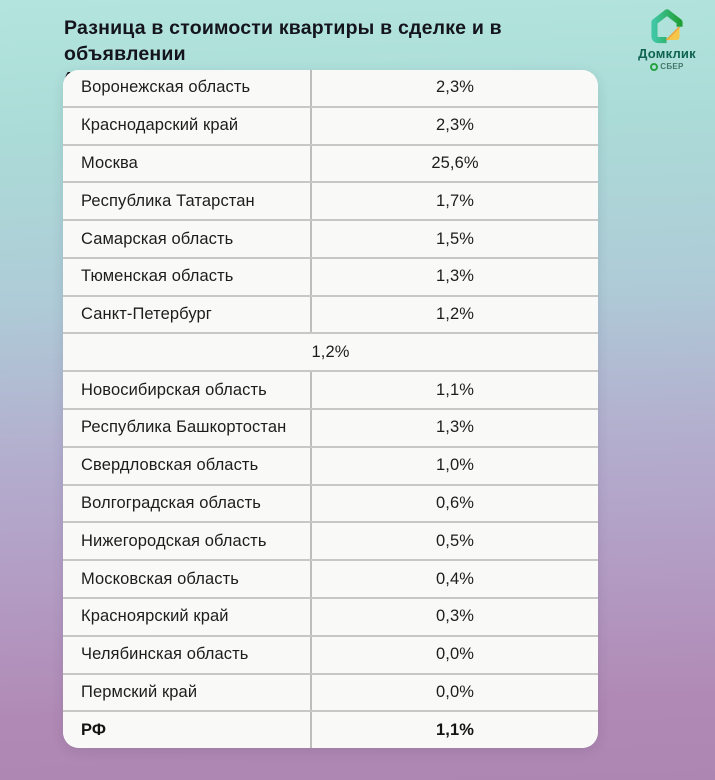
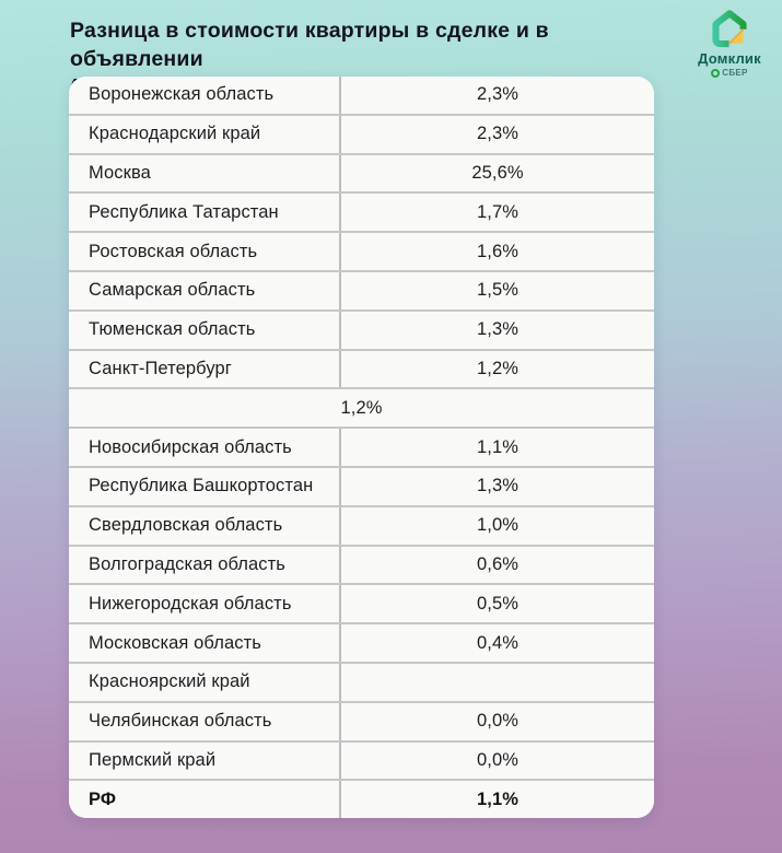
  Разница в стоимости квартиры в сделке и в объявлении
  Домклик
  СБЕР
  Воронежская область
  2,3%
  Краснодарский край
  2,3%
  Москва
  25,6%
  Республика Татарстан
  1,7%
+ Ростовская область
+ 1,6%
  Самарская область
  1,5%
  Тюменская область
  1,3%
  Санкт-Петербург
  1,2%
  1,2%
  Новосибирская область
  1,1%
  Республика Башкортостан
  1,3%
  Свердловская область
  1,0%
  Волгоградская область
  0,6%
  Нижегородская область
  0,5%
  Московская область
  0,4%
  Красноярский край
- 0,3%
  Челябинская область
  0,0%
  Пермский край
  0,0%
  РФ
  1,1%
